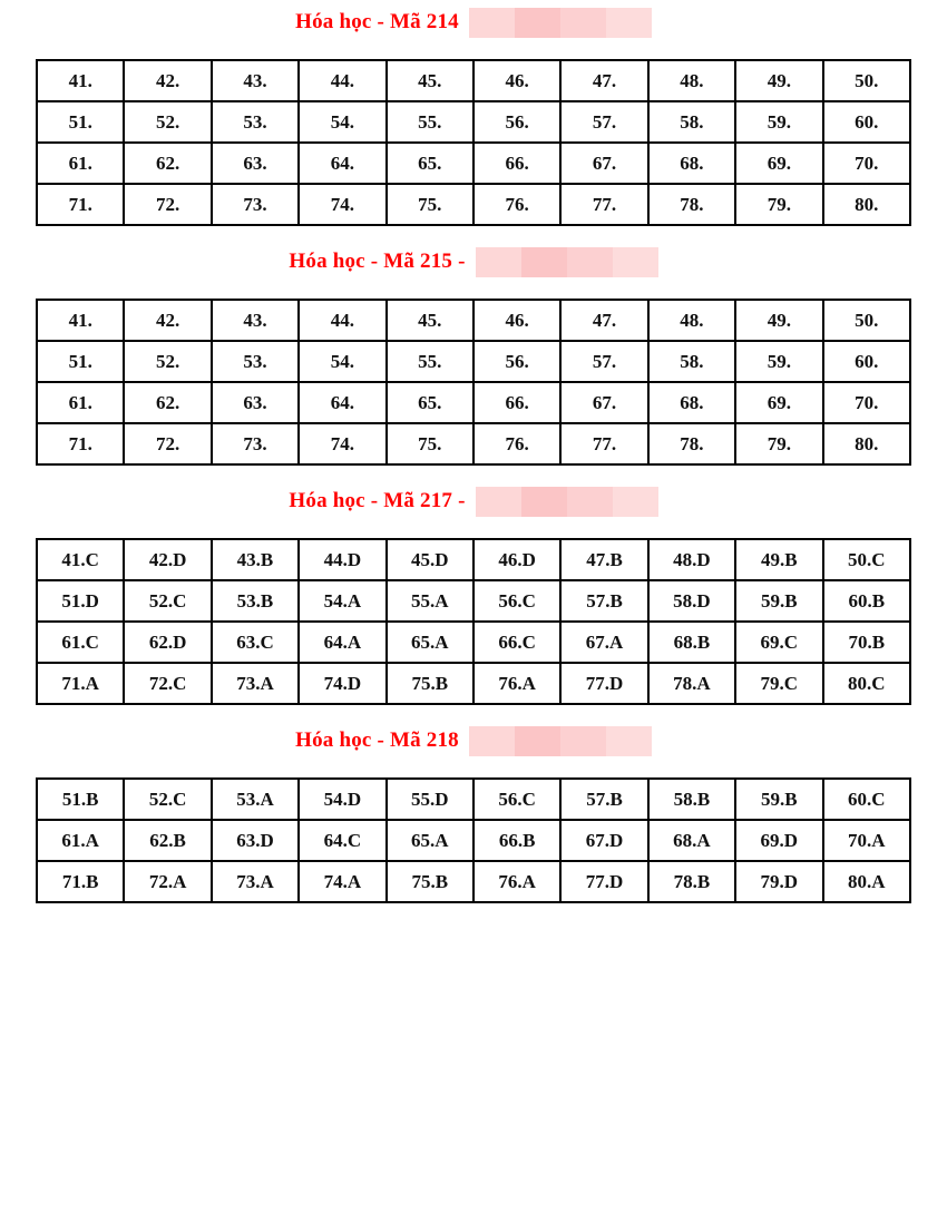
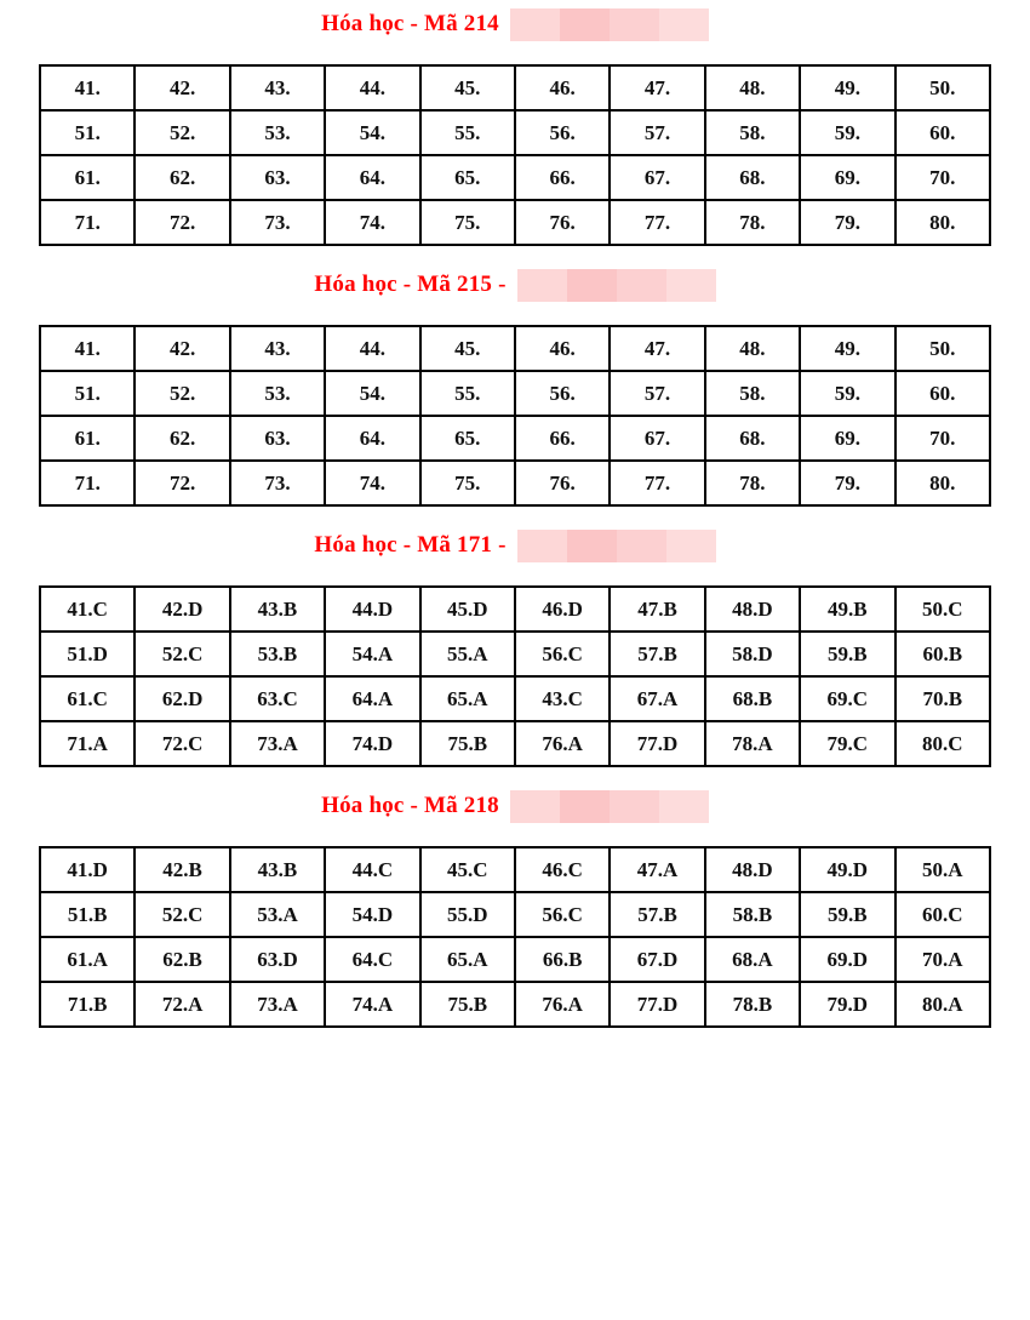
  Hóa học - Mã 214
  41.	42.	43.	44.	45.	46.	47.	48.	49.	50.
  51.	52.	53.	54.	55.	56.	57.	58.	59.	60.
  61.	62.	63.	64.	65.	66.	67.	68.	69.	70.
  71.	72.	73.	74.	75.	76.	77.	78.	79.	80.
  Hóa học - Mã 215 -
  41.	42.	43.	44.	45.	46.	47.	48.	49.	50.
  51.	52.	53.	54.	55.	56.	57.	58.	59.	60.
  61.	62.	63.	64.	65.	66.	67.	68.	69.	70.
  71.	72.	73.	74.	75.	76.	77.	78.	79.	80.
- Hóa học - Mã 217 -
+ Hóa học - Mã 171 -
  41.C	42.D	43.B	44.D	45.D	46.D	47.B	48.D	49.B	50.C
  51.D	52.C	53.B	54.A	55.A	56.C	57.B	58.D	59.B	60.B
- 61.C	62.D	63.C	64.A	65.A	66.C	67.A	68.B	69.C	70.B
+ 61.C	62.D	63.C	64.A	65.A	43.C	67.A	68.B	69.C	70.B
  71.A	72.C	73.A	74.D	75.B	76.A	77.D	78.A	79.C	80.C
  Hóa học - Mã 218
+ 41.D	42.B	43.B	44.C	45.C	46.C	47.A	48.D	49.D	50.A
  51.B	52.C	53.A	54.D	55.D	56.C	57.B	58.B	59.B	60.C
  61.A	62.B	63.D	64.C	65.A	66.B	67.D	68.A	69.D	70.A
  71.B	72.A	73.A	74.A	75.B	76.A	77.D	78.B	79.D	80.A
